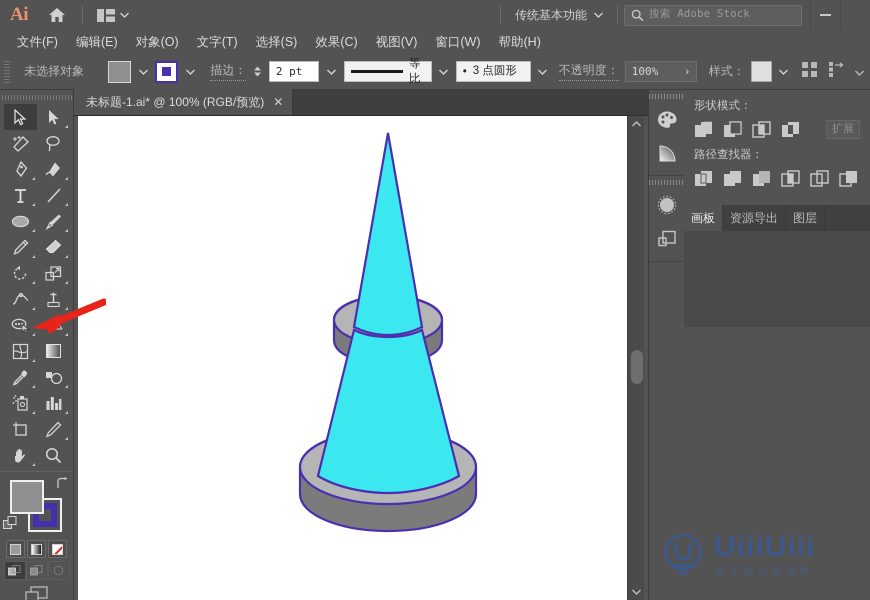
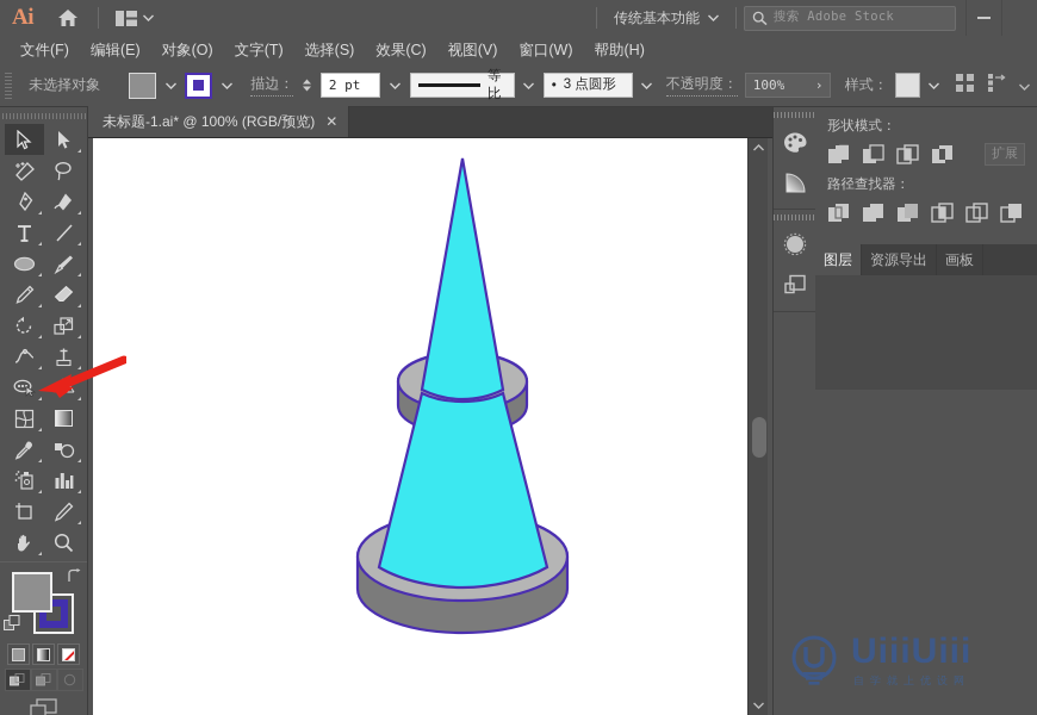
  Ai
  传统基本功能
  搜索 Adobe Stock
  文件(F)
  编辑(E)
  对象(O)
  文字(T)
  选择(S)
  效果(C)
  视图(V)
  窗口(W)
  帮助(H)
  未选择对象
  描边：
  2 pt
  等比
  •
  3 点圆形
  不透明度：
  100%
  ›
  样式：
  未标题-1.ai* @ 100% (RGB/预览)
  ✕
  形状模式：
  扩展
  路径查找器：
- 画板
+ 图层
  资源导出
- 图层
+ 画板
  UiiiUiii
  自学就上优设网
